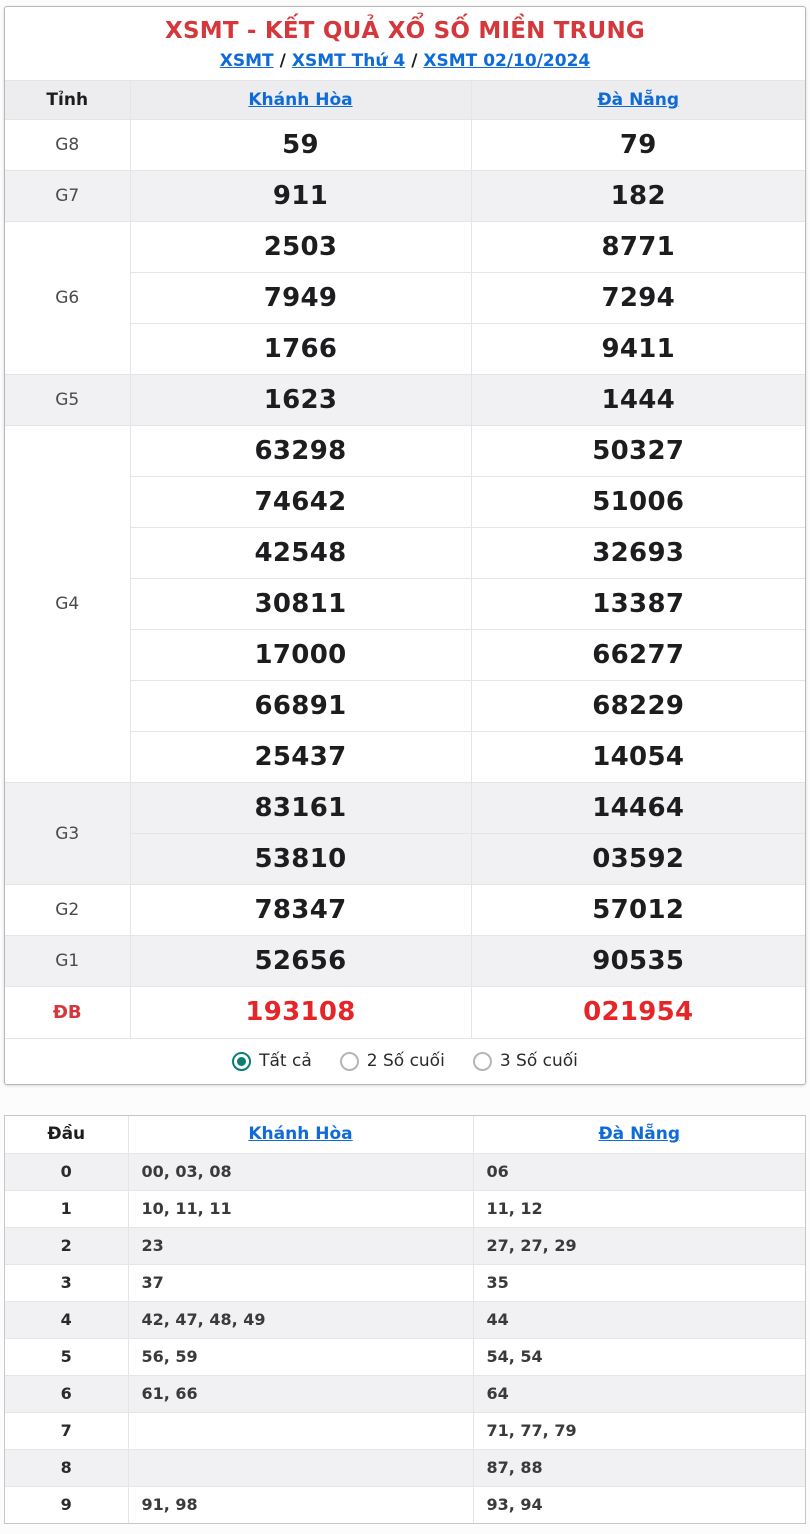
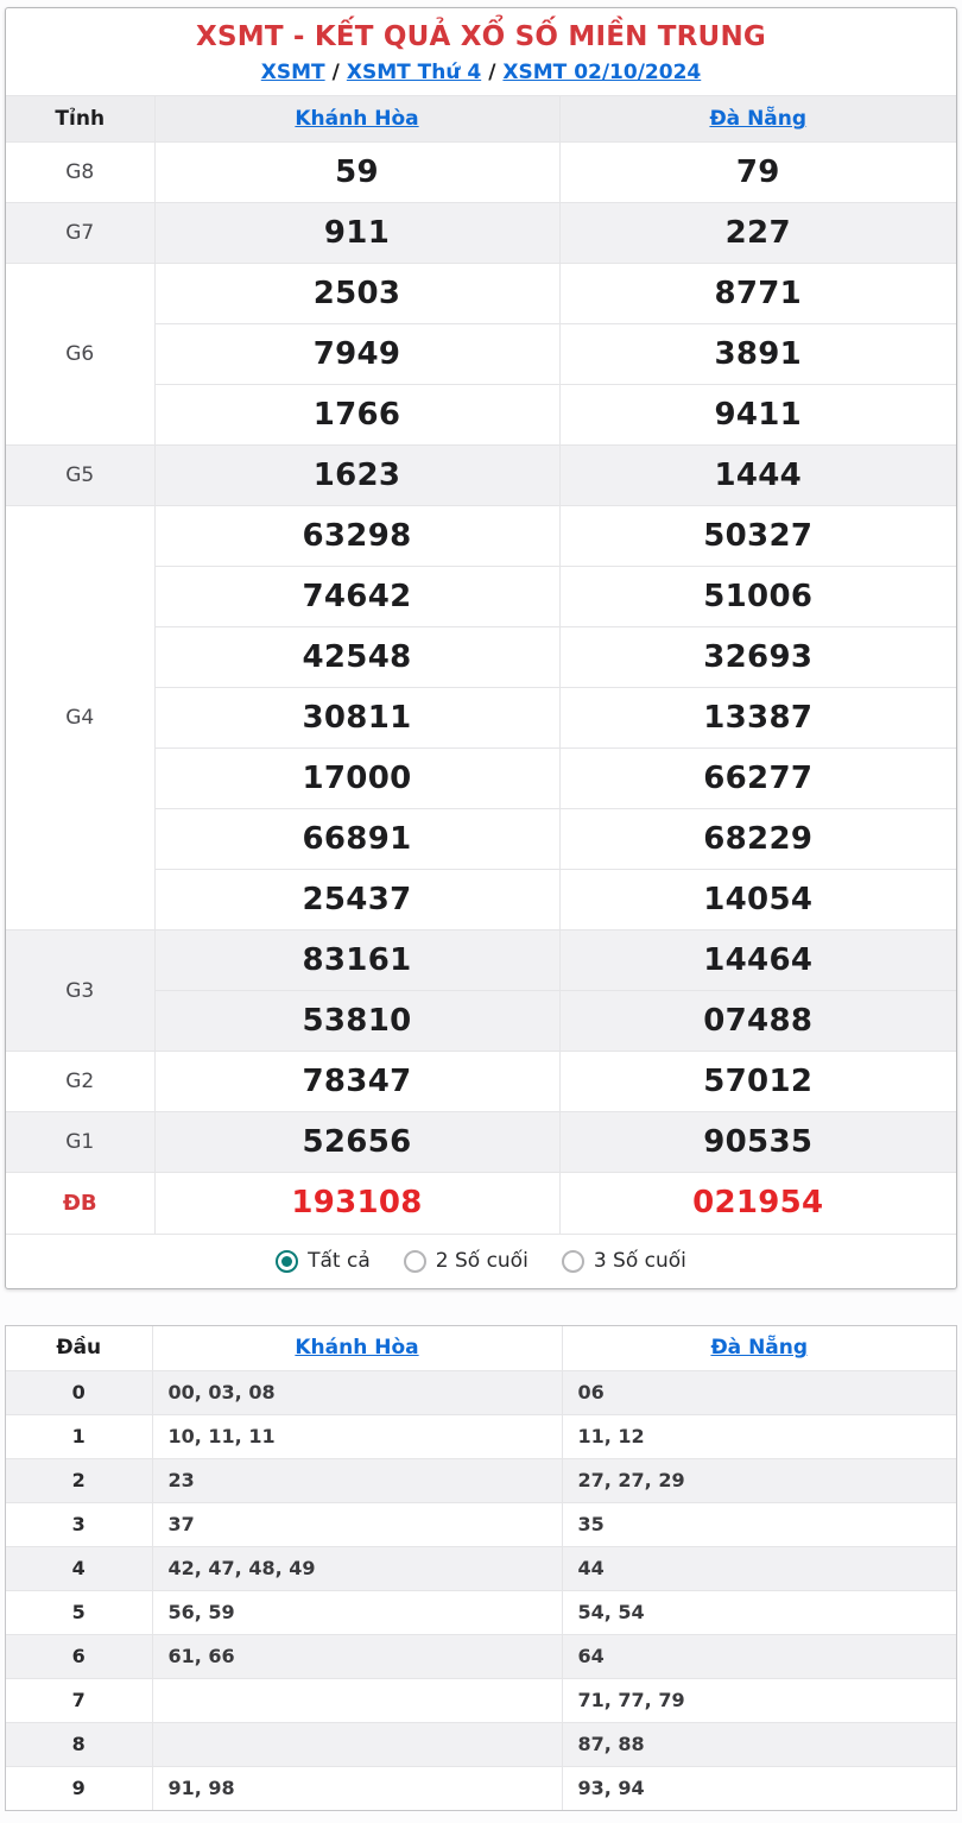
  XSMT - KẾT QUẢ XỔ SỐ MIỀN TRUNG
  XSMT / XSMT Thứ 4 / XSMT 02/10/2024
  Tỉnh	Khánh Hòa	Đà Nẵng
  G8	59	79
- G7	911	182
+ G7	911	227
  G6	2503	8771
- 7949	7294
+ 7949	3891
  1766	9411
  G5	1623	1444
  G4	63298	50327
  74642	51006
  42548	32693
  30811	13387
  17000	66277
  66891	68229
  25437	14054
  G3	83161	14464
- 53810	03592
+ 53810	07488
  G2	78347	57012
  G1	52656	90535
  ĐB	193108	021954
  Tất cả
  2 Số cuối
  3 Số cuối
  Đầu	Khánh Hòa	Đà Nẵng
  0	00, 03, 08	06
  1	10, 11, 11	11, 12
  2	23	27, 27, 29
  3	37	35
  4	42, 47, 48, 49	44
  5	56, 59	54, 54
  6	61, 66	64
  7		71, 77, 79
  8		87, 88
  9	91, 98	93, 94
